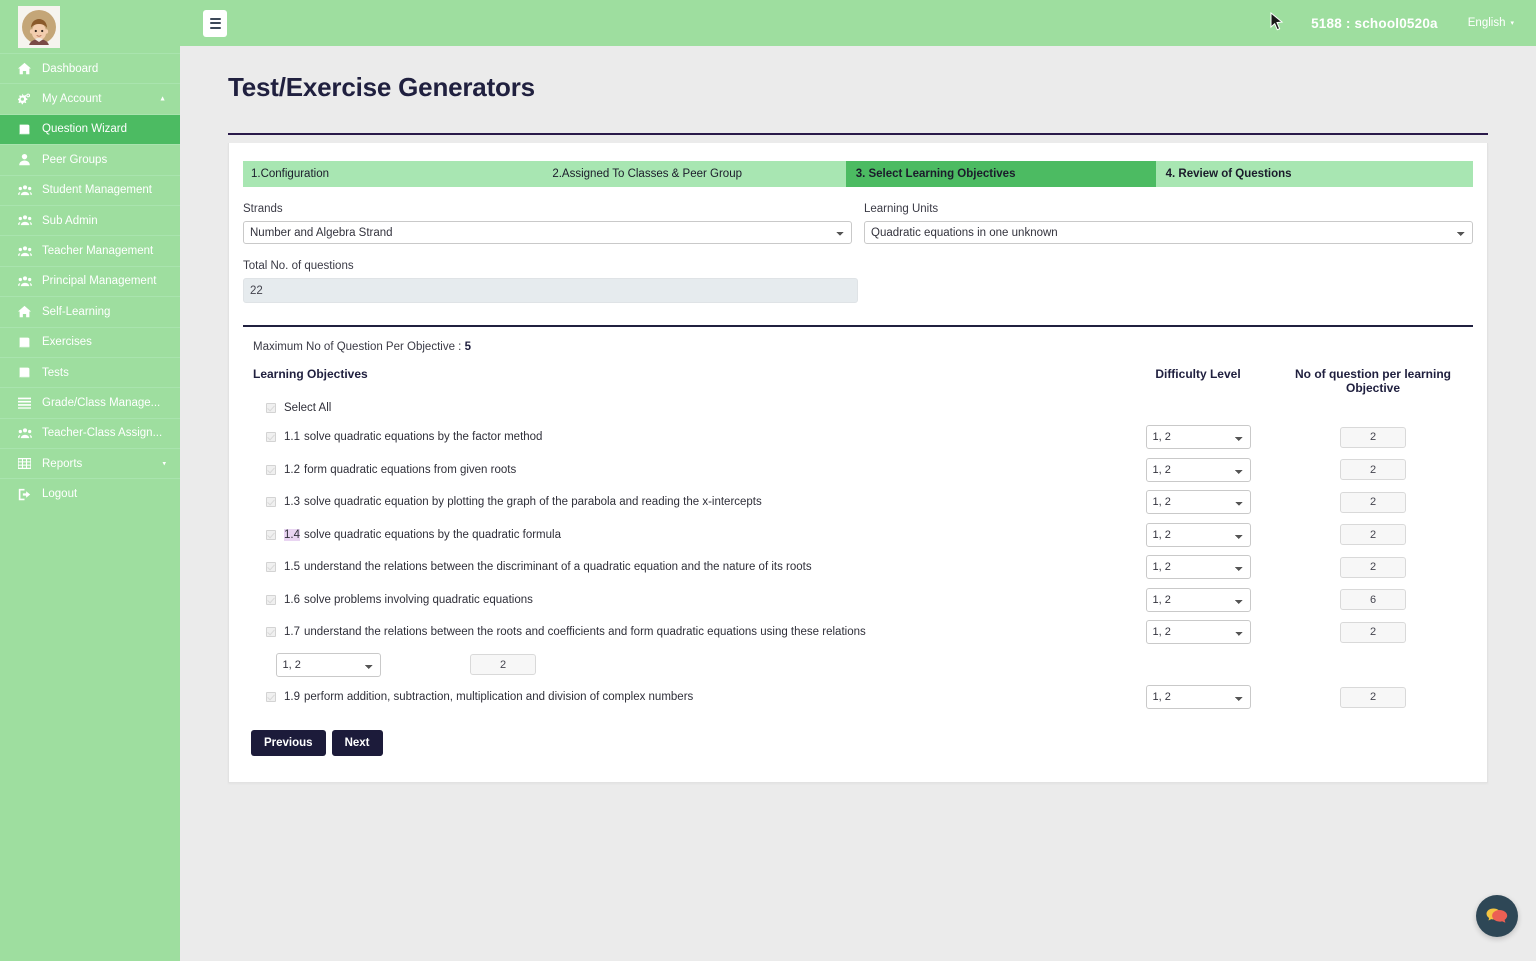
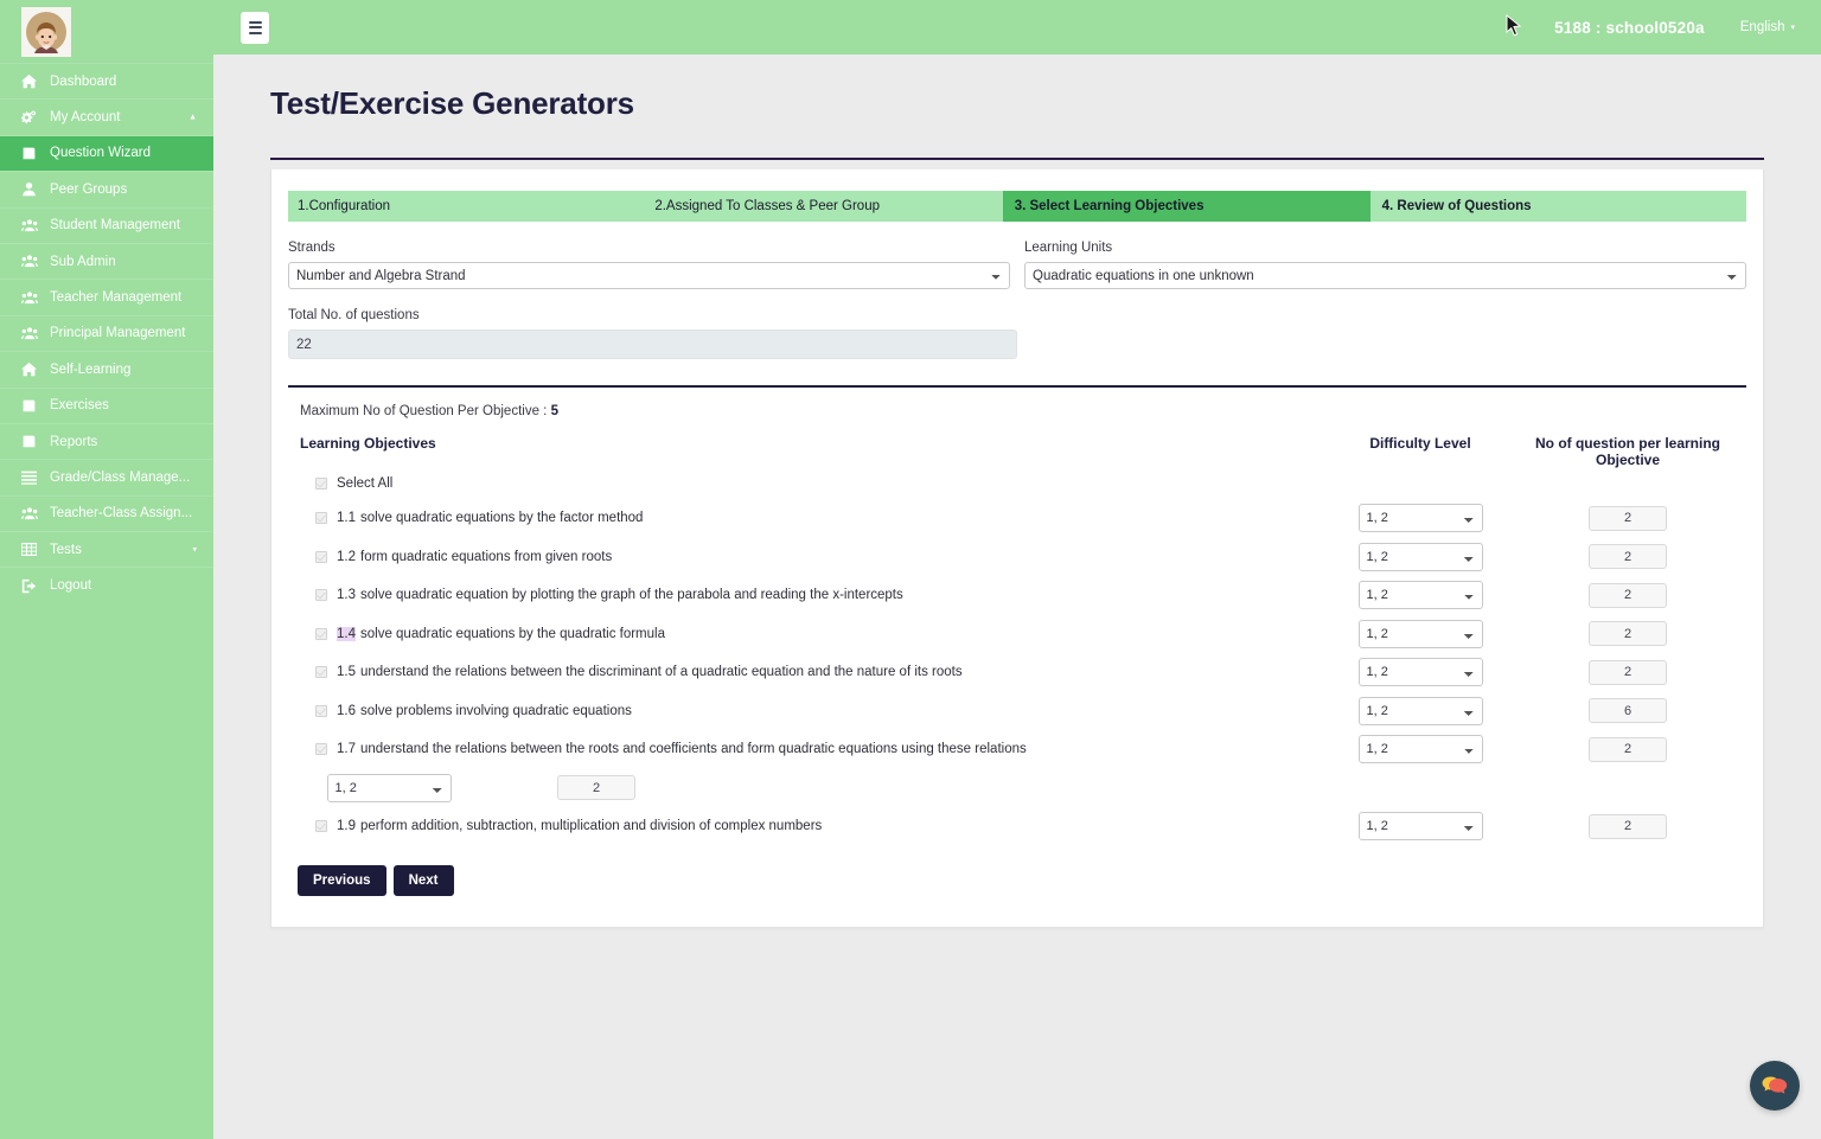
  Dashboard
  My Account
  Question Wizard
  Peer Groups
  Student Management
  Sub Admin
  Teacher Management
  Principal Management
  Self-Learning
  Exercises
- Tests
+ Reports
  Grade/Class Manage...
  Teacher-Class Assign...
- Reports
+ Tests
  Logout
  5188 : school0520a
  English
  Test/Exercise Generators
  1.Configuration
  2.Assigned To Classes & Peer Group
  3. Select Learning Objectives
  4. Review of Questions
  Strands
  Number and Algebra Strand
  Learning Units
  Quadratic equations in one unknown
  Total No. of questions
  22
  Maximum No of Question Per Objective : 5
  Learning Objectives
  Difficulty Level
  No of question per learning Objective
  Select All
  1.1
  solve quadratic equations by the factor method
  1, 2
  2
  1.2
  form quadratic equations from given roots
  1, 2
  2
  1.3
  solve quadratic equation by plotting the graph of the parabola and reading the x-intercepts
  1, 2
  2
  1.4
  solve quadratic equations by the quadratic formula
  1, 2
  2
  1.5
  understand the relations between the discriminant of a quadratic equation and the nature of its roots
  1, 2
  2
  1.6
  solve problems involving quadratic equations
  1, 2
  6
  1.7
  understand the relations between the roots and coefficients and form quadratic equations using these relations
  1, 2
  2
  1, 2
  2
  1.9
  perform addition, subtraction, multiplication and division of complex numbers
  1, 2
  2
  Previous
  Next
